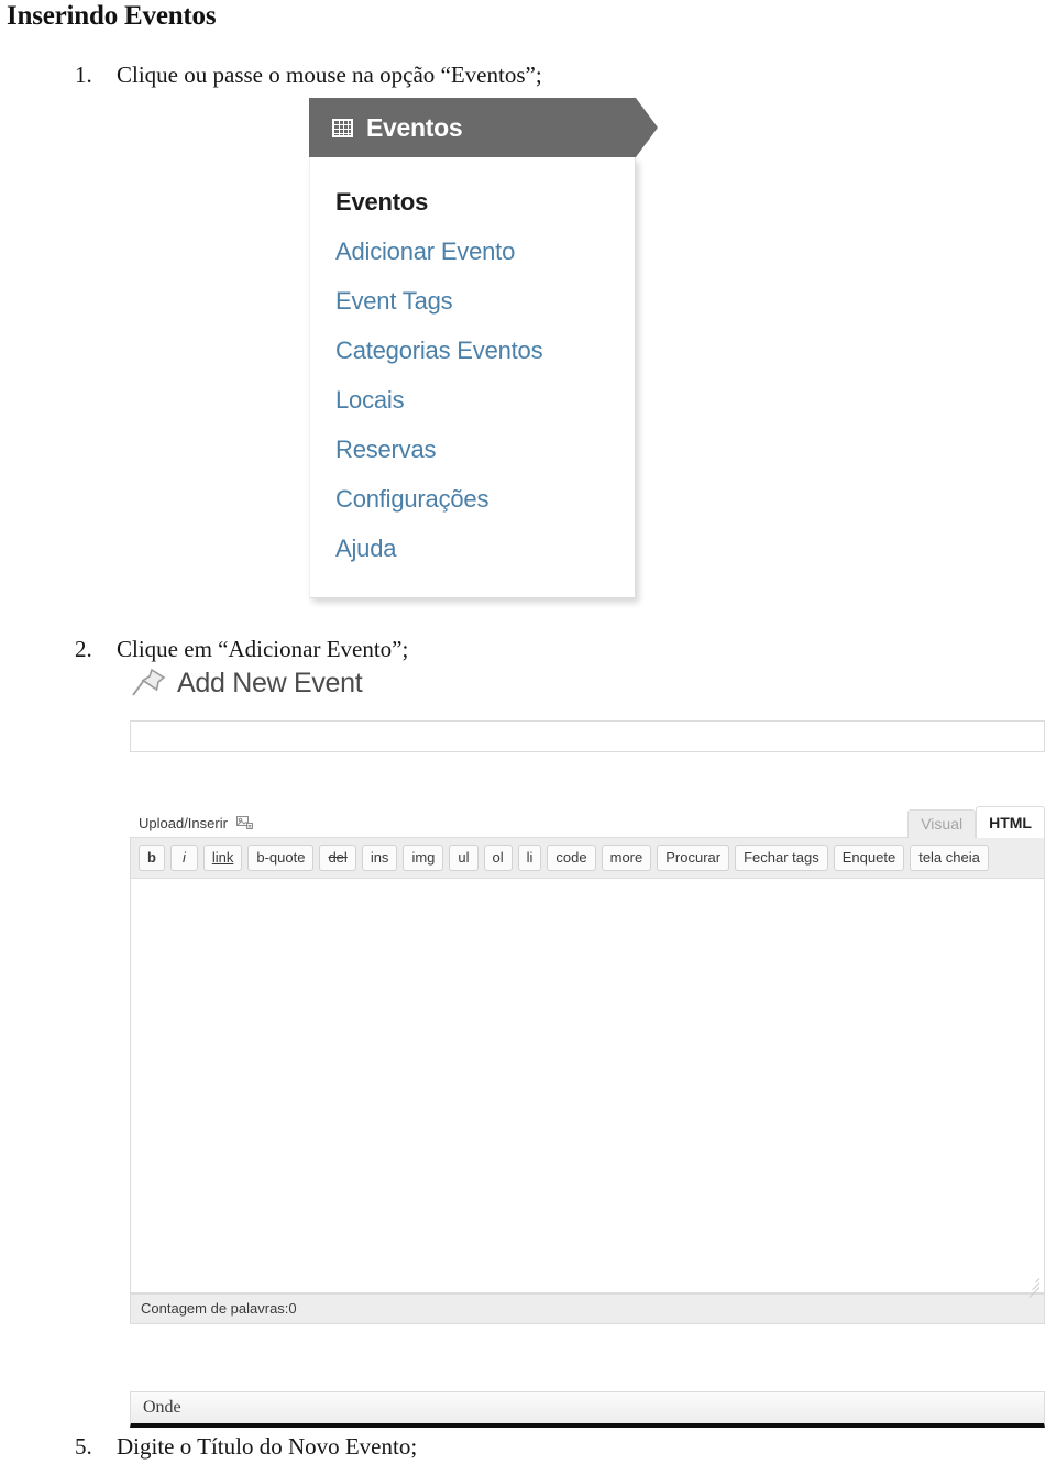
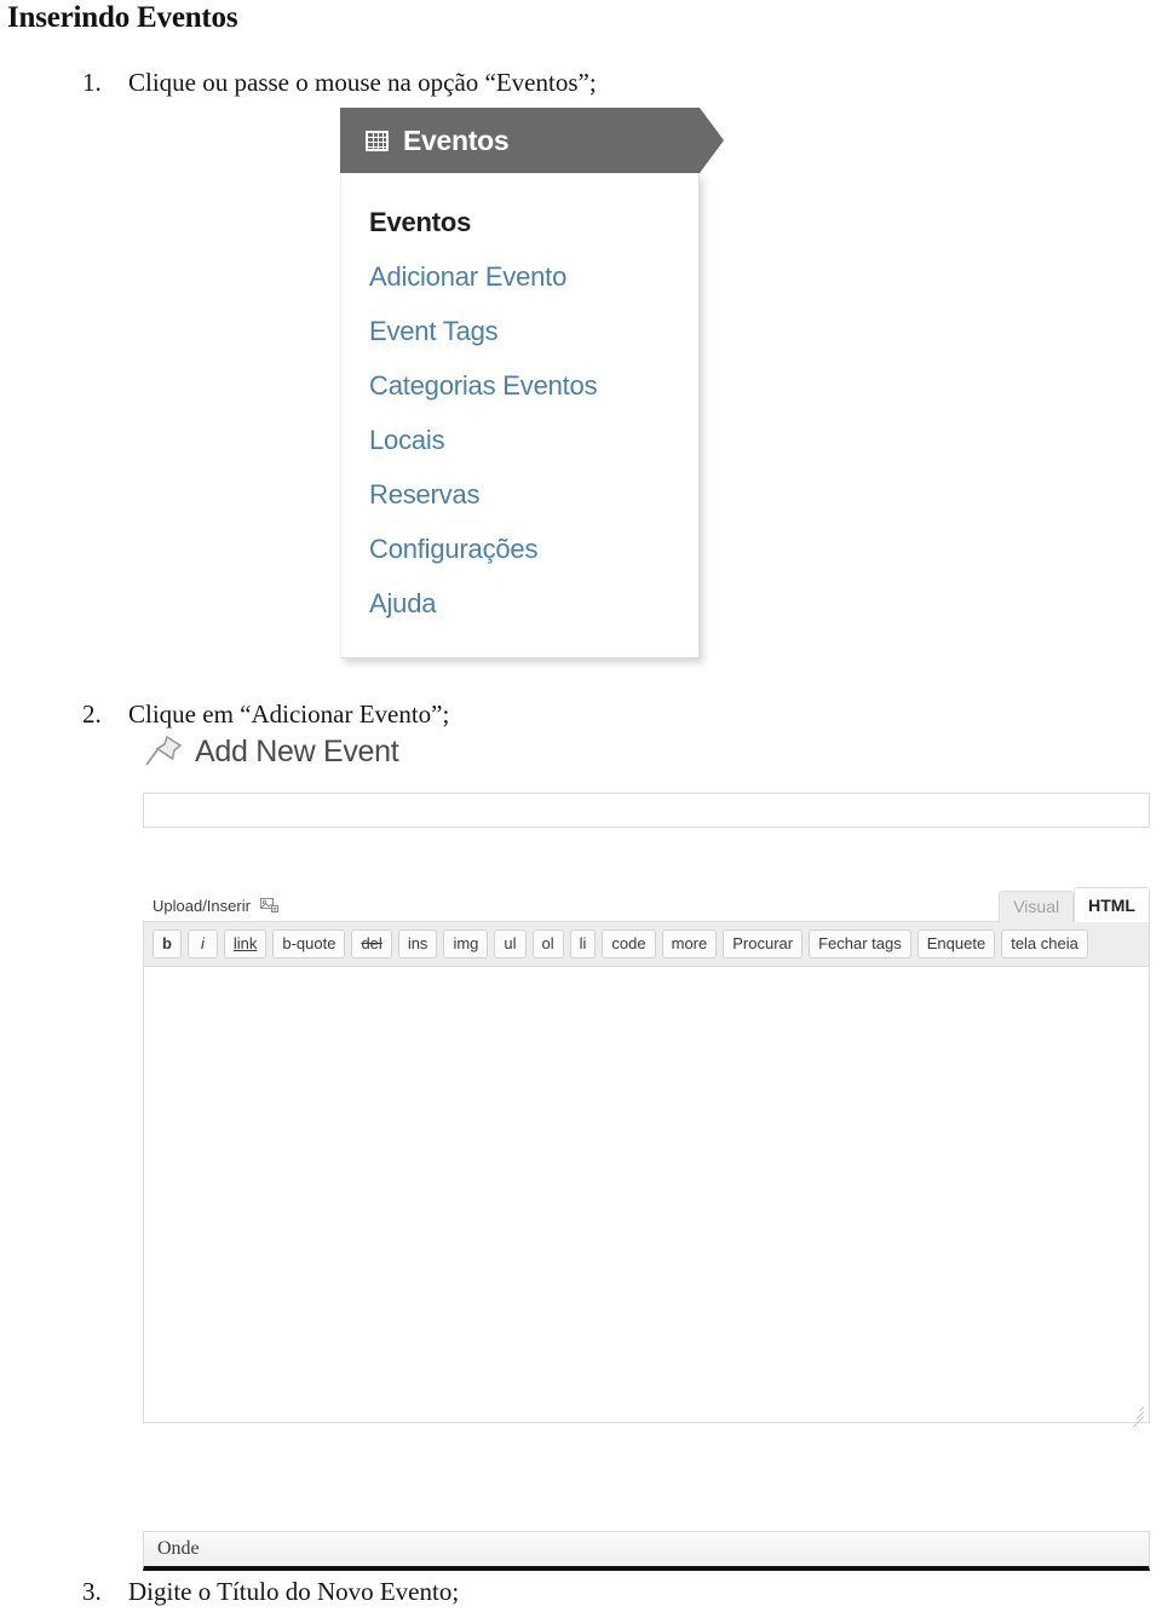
  Inserindo Eventos
  1. Clique ou passe o mouse na opção “Eventos”;
  Eventos
  Eventos
  Adicionar Evento
  Event Tags
  Categorias Eventos
  Locais
  Reservas
  Configurações
  Ajuda
  2. Clique em “Adicionar Evento”;
  Add New Event
  Upload/Inserir
  Visual
  HTML
  b
  i
  link
  b-quote
  del
  ins
  img
  ul
  ol
  li
  code
  more
  Procurar
  Fechar tags
  Enquete
  tela cheia
- Contagem de palavras:0
  Onde
- 5. Digite o Título do Novo Evento;
+ 3. Digite o Título do Novo Evento;
